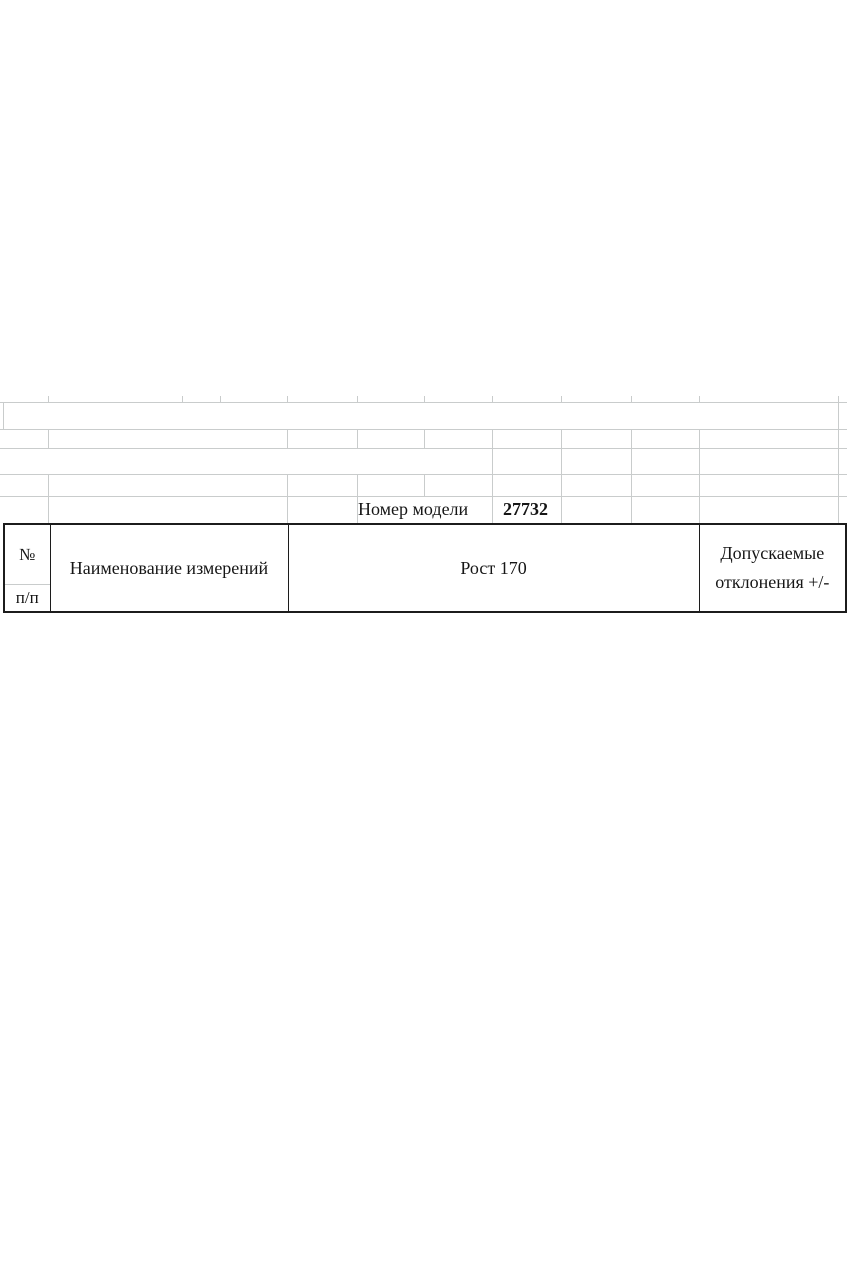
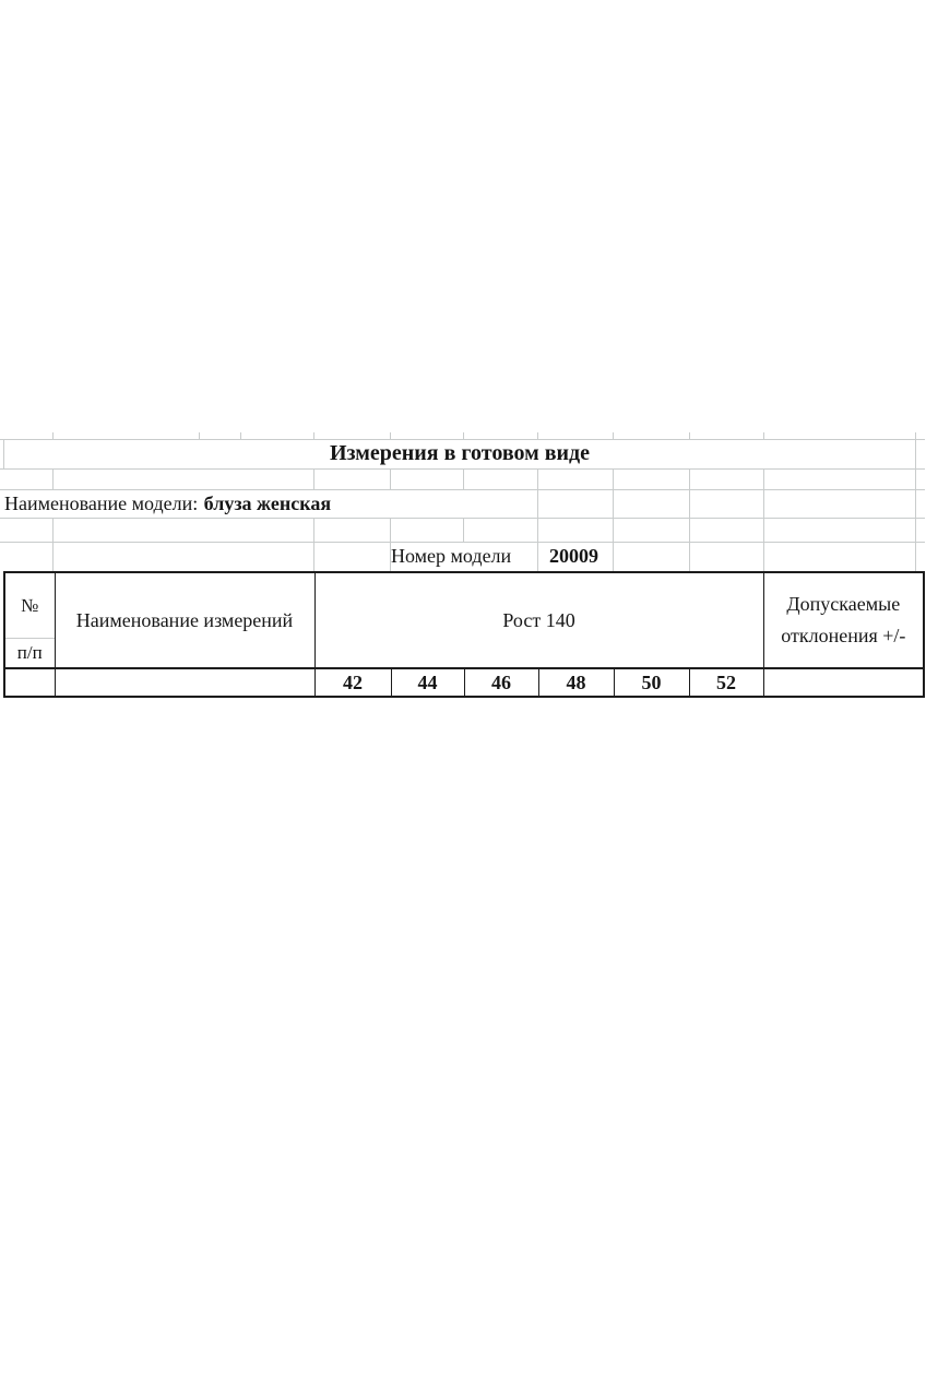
+ Измерения в готовом виде
+ Наименование модели: блуза женская
  Номер модели
- 27732
+ 20009
- № п/п	Наименование измерений	Рост 170	Допускаемые отклонения +/-
+ № п/п	Наименование измерений	Рост 140	Допускаемые отклонения +/-
+ 		42	44	46	48	50	52
